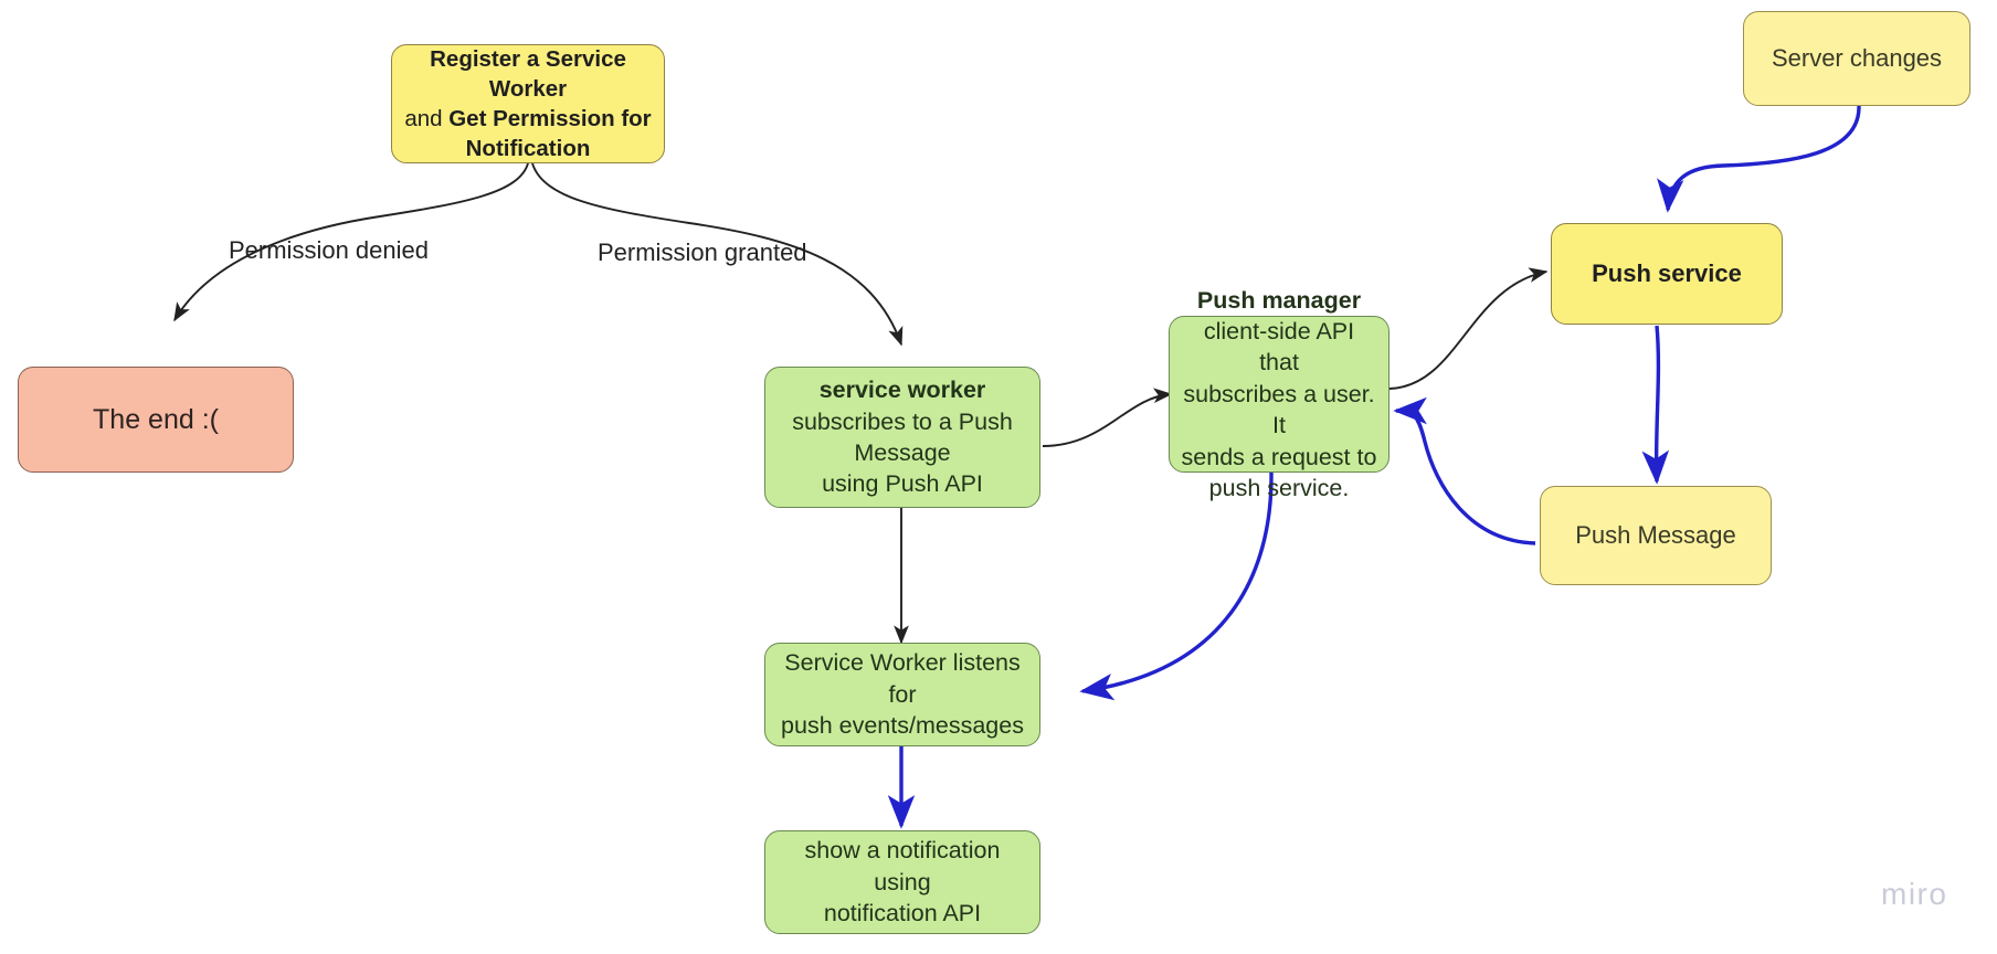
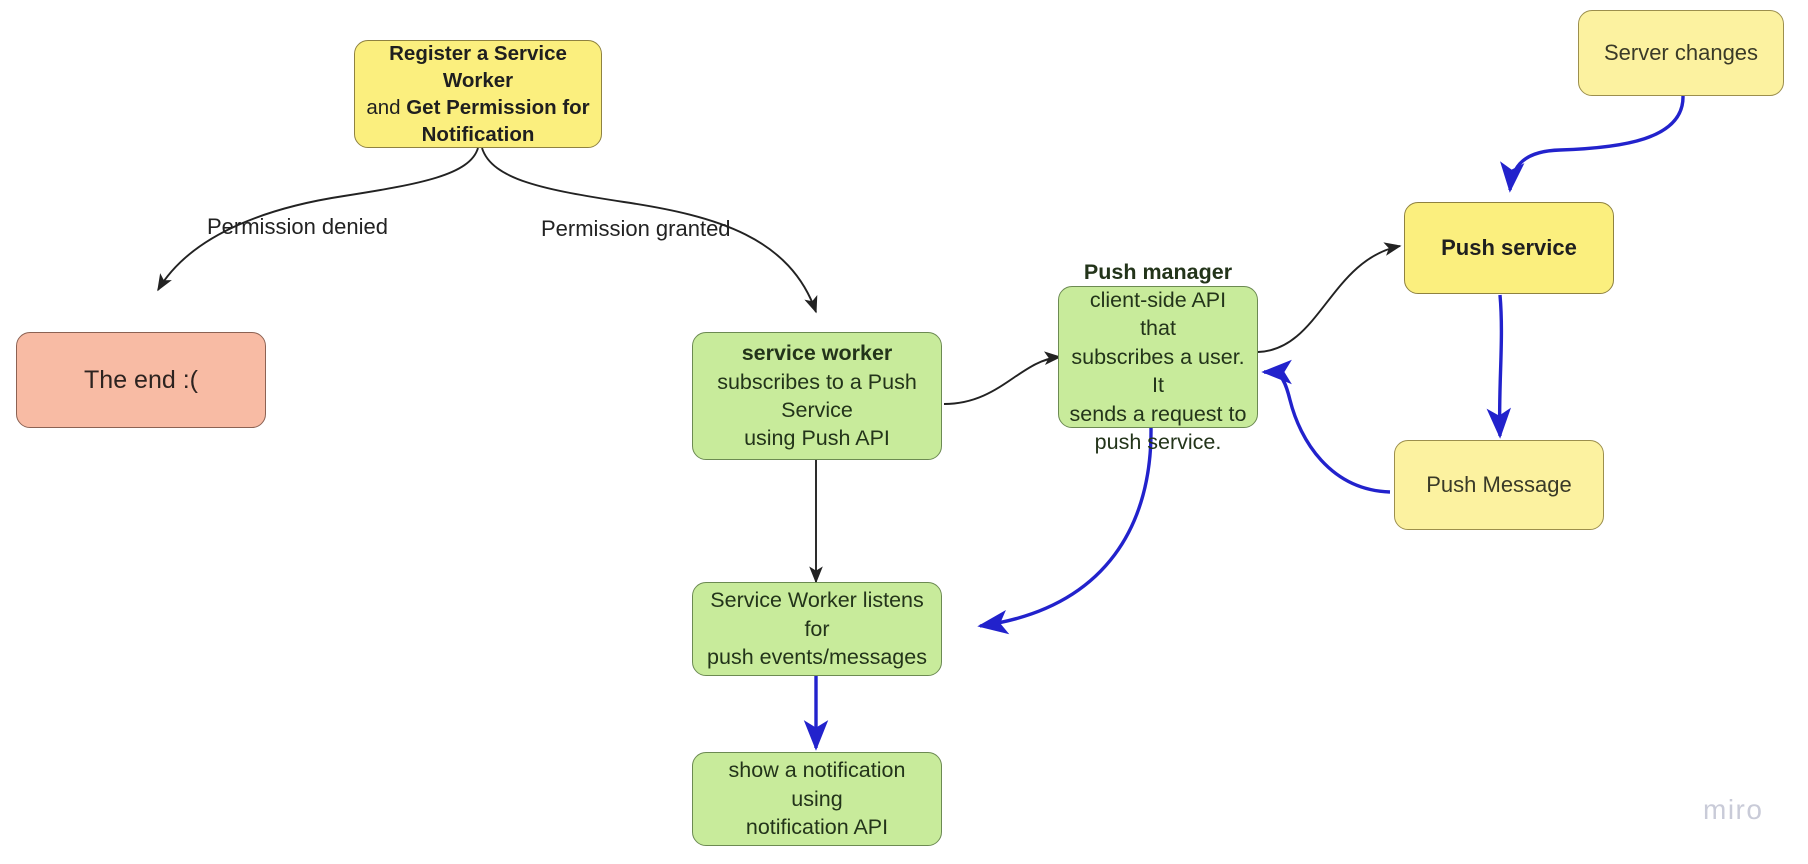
  Register a Service Worker
  and Get Permission for
  Notification
  The end :(
  service worker
- subscribes to a Push Message
+ subscribes to a Push Service
  using Push API
  Push manager
  client-side API that
  subscribes a user. It
  sends a request to
  push service.
  Push service
  Server changes
  Push Message
  Service Worker listens for
  push events/messages
  show a notification using
  notification API
  Permission denied
  Permission granted
  miro
